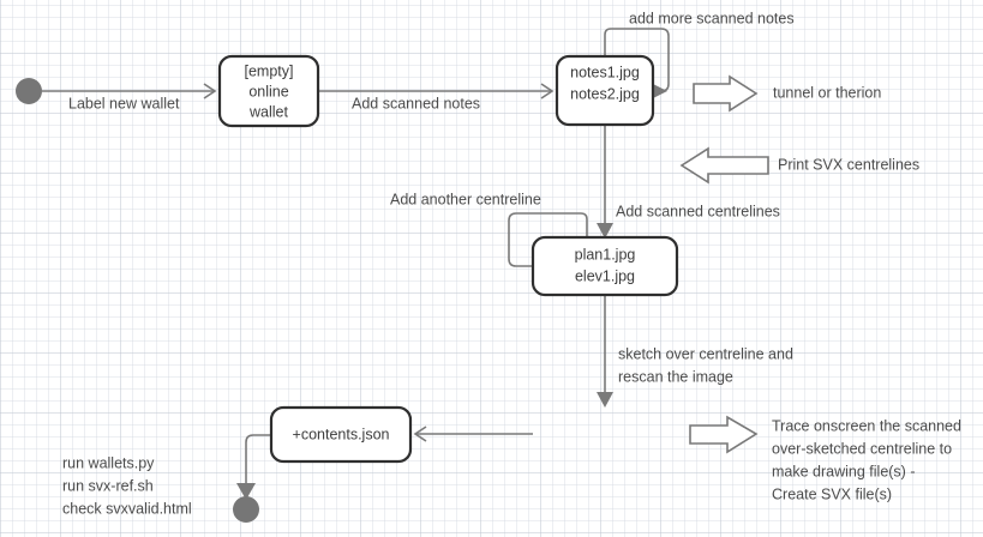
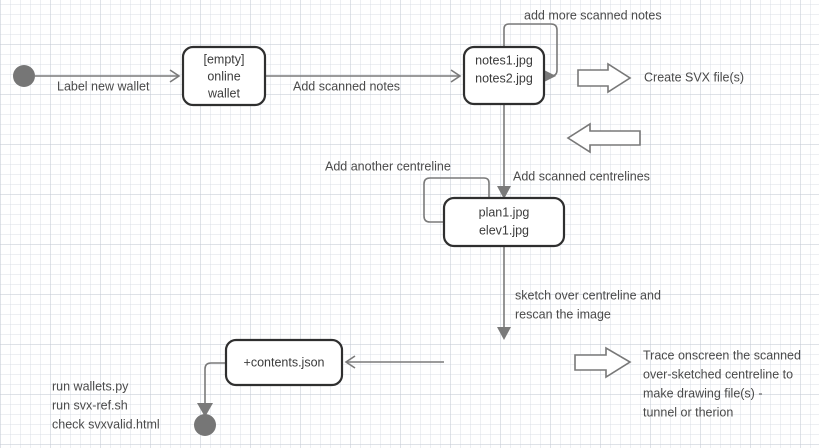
  [empty]
  online
  wallet
  notes1.jpg
  notes2.jpg
  plan1.jpg
  elev1.jpg
  +contents.json
  Label new wallet
  Add scanned notes
  add more scanned notes
  Add another centreline
  Add scanned centrelines
  sketch over centreline and
  rescan the image
- tunnel or therion
+ Create SVX file(s)
- Print SVX centrelines
  Trace onscreen the scanned
  over-sketched centreline to
  make drawing file(s) -
- Create SVX file(s)
+ tunnel or therion
  run wallets.py
  run svx-ref.sh
  check svxvalid.html
